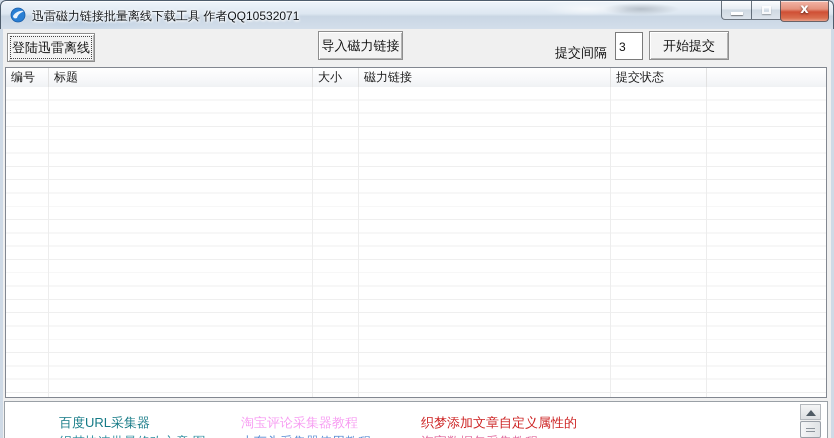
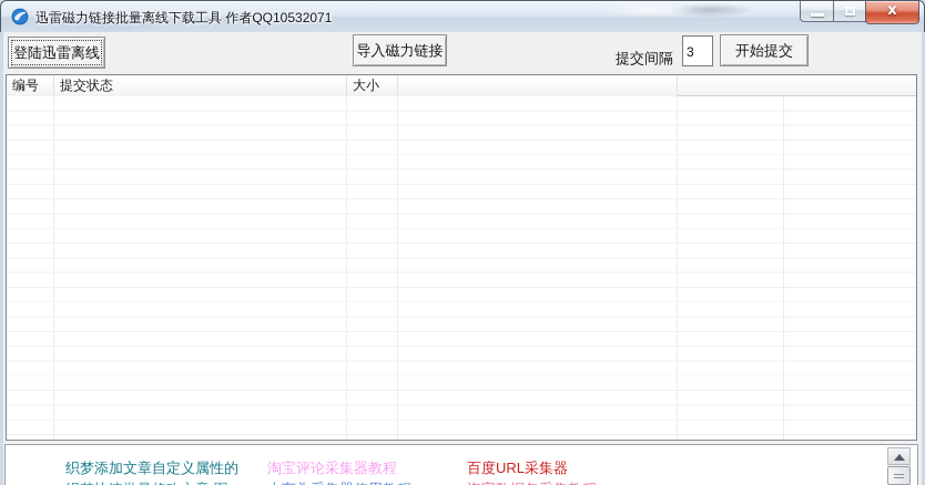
  迅雷磁力链接批量离线下载工具 作者QQ10532071
  x
  登陆迅雷离线
  导入磁力链接
  提交间隔
  3
  开始提交
  编号
- 标题
- 大小
+ 提交状态
- 磁力链接
- 提交状态
+ 大小
- 百度URL采集器
+ 织梦添加文章自定义属性的
  淘宝评论采集器教程
- 织梦添加文章自定义属性的
+ 百度URL采集器
